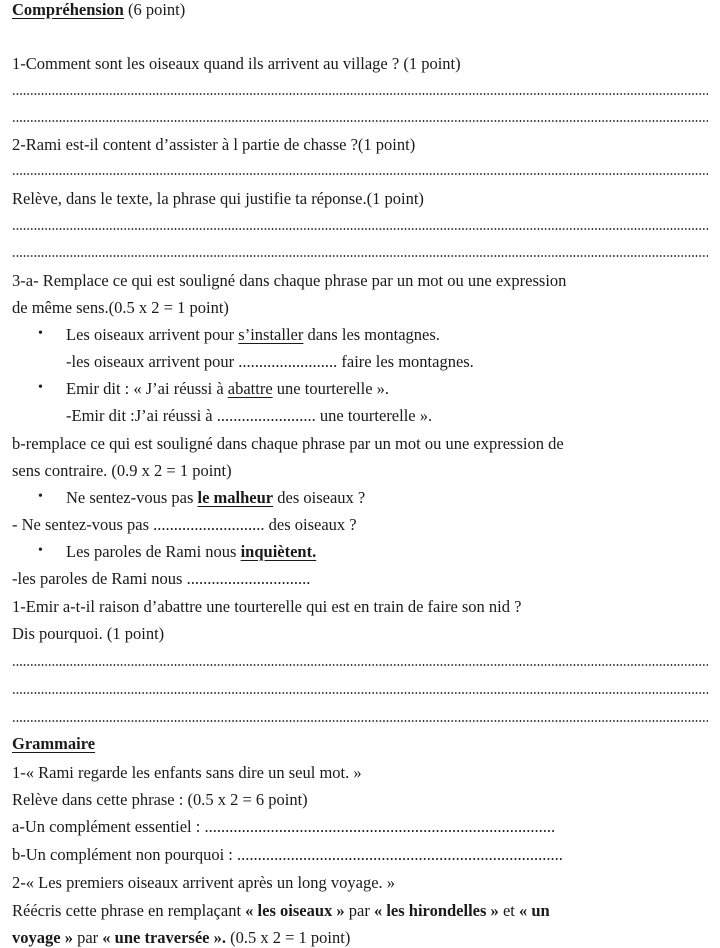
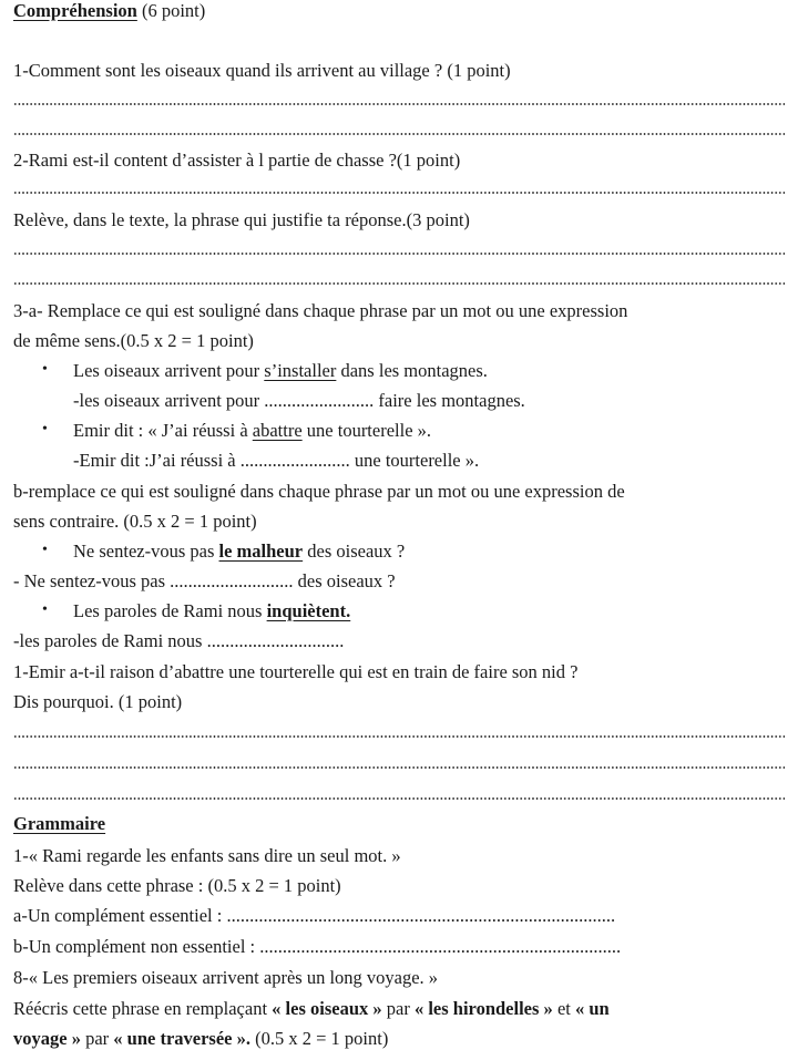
  Compréhension (6 point)
  1-Comment sont les oiseaux quand ils arrivent au village ? (1 point)
  2-Rami est-il content d’assister à l partie de chasse ?(1 point)
- Relève, dans le texte, la phrase qui justifie ta réponse.(1 point)
+ Relève, dans le texte, la phrase qui justifie ta réponse.(3 point)
  3-a- Remplace ce qui est souligné dans chaque phrase par un mot ou une expression
  de même sens.(0.5 x 2 = 1 point)
  •
  Les oiseaux arrivent pour s’installer dans les montagnes.
  -les oiseaux arrivent pour ........................ faire les montagnes.
  •
  Emir dit : « J’ai réussi à abattre une tourterelle ».
  -Emir dit :J’ai réussi à ........................ une tourterelle ».
  b-remplace ce qui est souligné dans chaque phrase par un mot ou une expression de
- sens contraire. (0.9 x 2 = 1 point)
+ sens contraire. (0.5 x 2 = 1 point)
  •
  Ne sentez-vous pas le malheur des oiseaux ?
  - Ne sentez-vous pas ........................... des oiseaux ?
  •
  Les paroles de Rami nous inquiètent.
  -les paroles de Rami nous ..............................
  1-Emir a-t-il raison d’abattre une tourterelle qui est en train de faire son nid ?
  Dis pourquoi. (1 point)
  Grammaire
  1-« Rami regarde les enfants sans dire un seul mot. »
- Relève dans cette phrase : (0.5 x 2 = 6 point)
+ Relève dans cette phrase : (0.5 x 2 = 1 point)
  a-Un complément essentiel : .....................................................................................
- b-Un complément non pourquoi : ...............................................................................
+ b-Un complément non essentiel : ...............................................................................
- 2-« Les premiers oiseaux arrivent après un long voyage. »
+ 8-« Les premiers oiseaux arrivent après un long voyage. »
  Réécris cette phrase en remplaçant « les oiseaux » par « les hirondelles » et « un
  voyage » par « une traversée ». (0.5 x 2 = 1 point)
